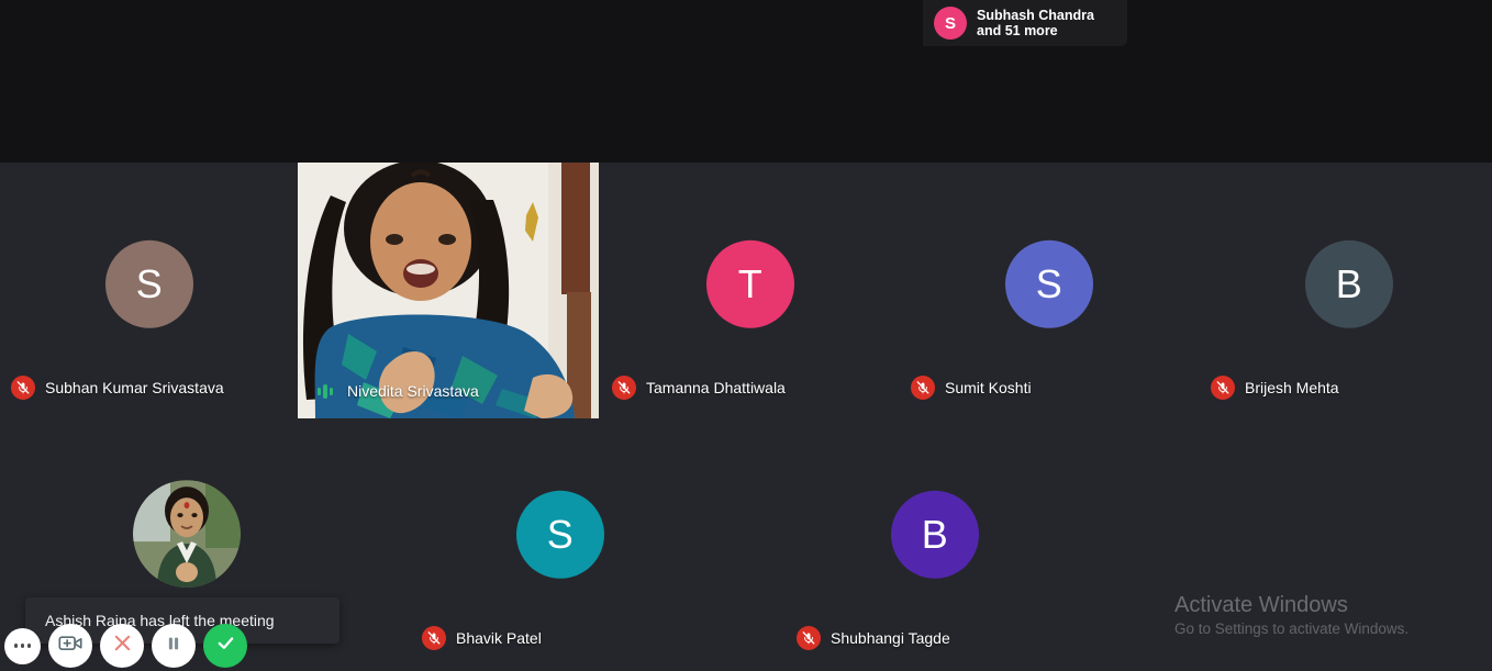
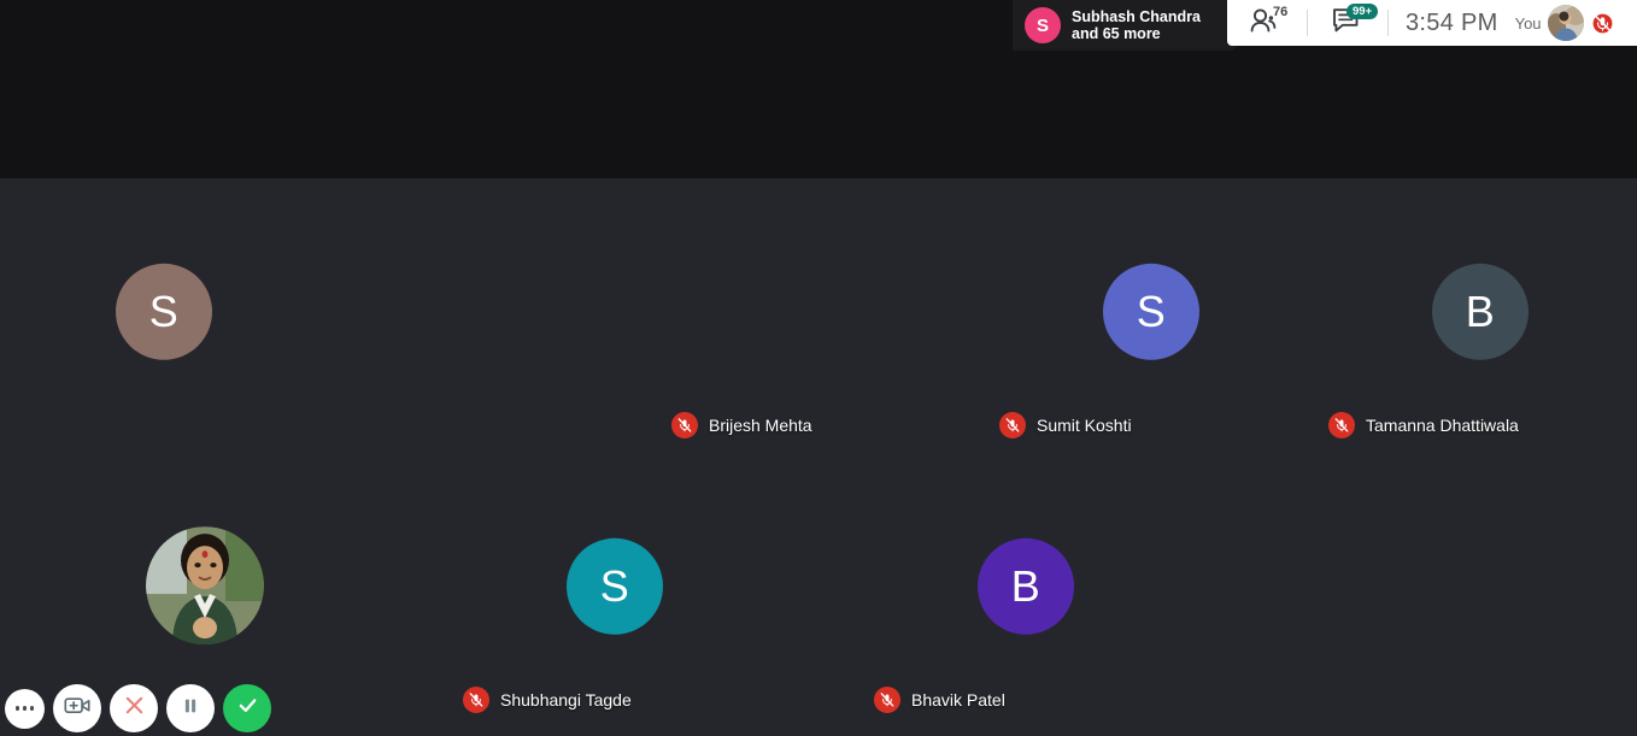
  S
  Subhash Chandra
- and 51 more
+ and 65 more
+ 76
+ 99+
+ 3:54 PM
+ You
  S
- Subhan Kumar Srivastava
- Nivedita Srivastava
- T
- Tamanna Dhattiwala
+ Brijesh Mehta
  S
  Sumit Koshti
  B
- Brijesh Mehta
+ Tamanna Dhattiwala
  S
- Bhavik Patel
+ Shubhangi Tagde
  B
- Shubhangi Tagde
+ Bhavik Patel
- Activate Windows
- Go to Settings to activate Windows.
- Ashish Raina has left the meeting
